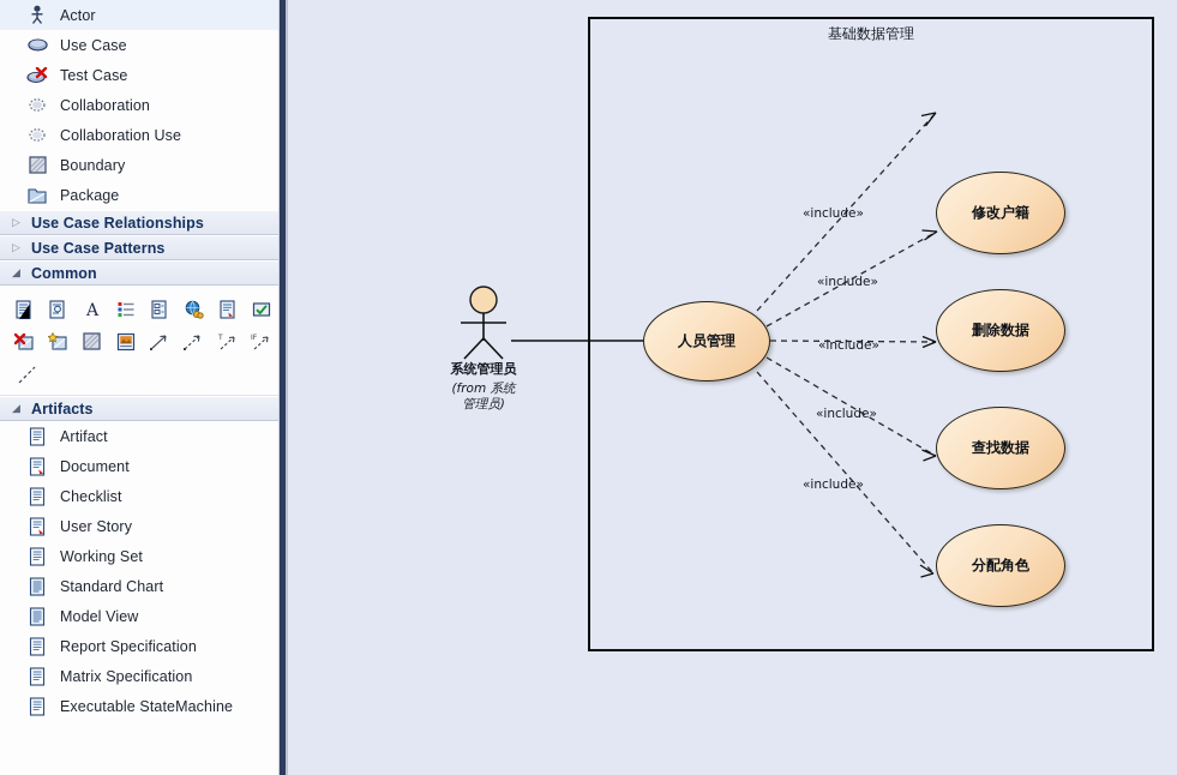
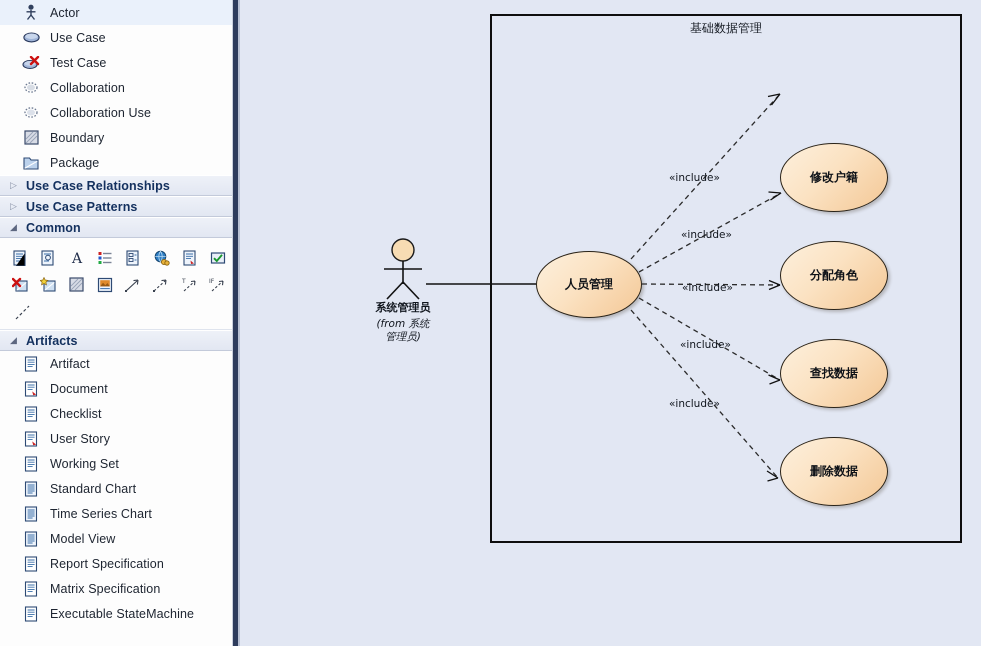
  Actor
  Use Case
  Test Case
  Collaboration
  Collaboration Use
  Boundary
  Package
  ▷
  Use Case Relationships
  ▷
  Use Case Patterns
  ◢
  Common
  A
  ◢
  Artifacts
  Artifact
  Document
  Checklist
  User Story
  Working Set
  Standard Chart
+ Time Series Chart
  Model View
  Report Specification
  Matrix Specification
  Executable StateMachine
  基础数据管理
  系统管理员
  (from 系统
  管理员)
  人员管理
  修改户籍
- 删除数据
+ 分配角色
  查找数据
- 分配角色
+ 删除数据
  «include»
  «include»
  «include»
  «include»
  «include»
